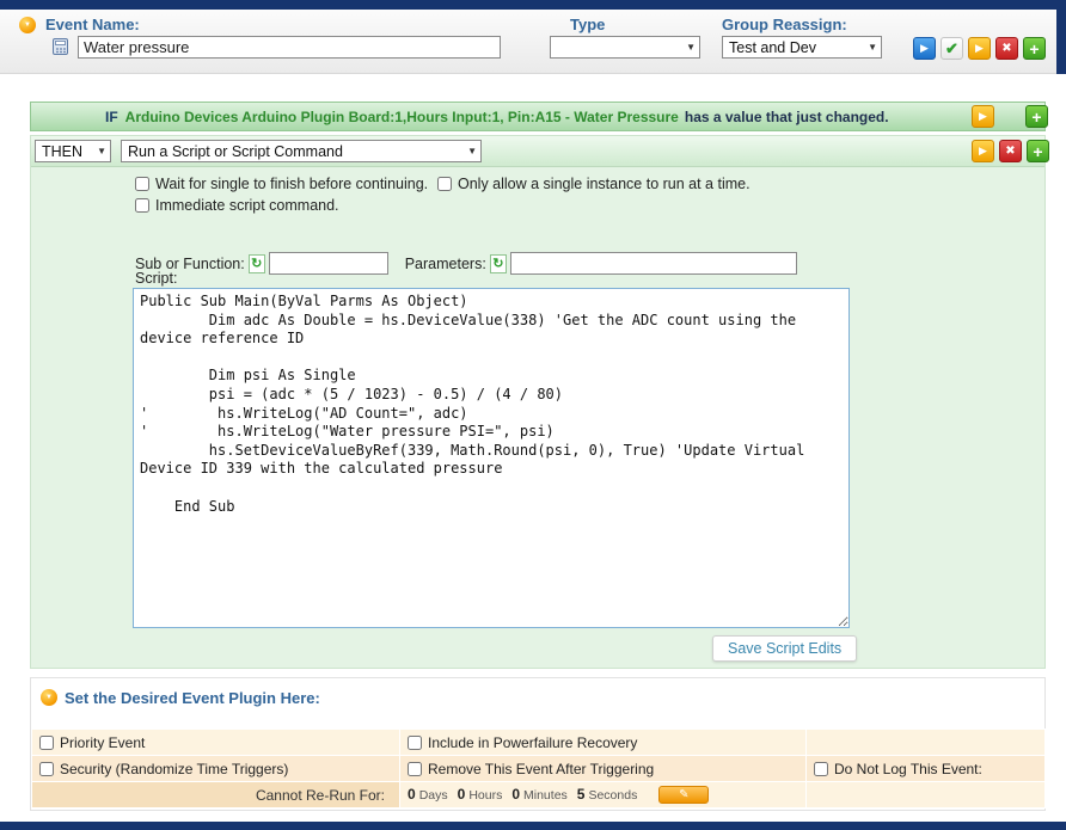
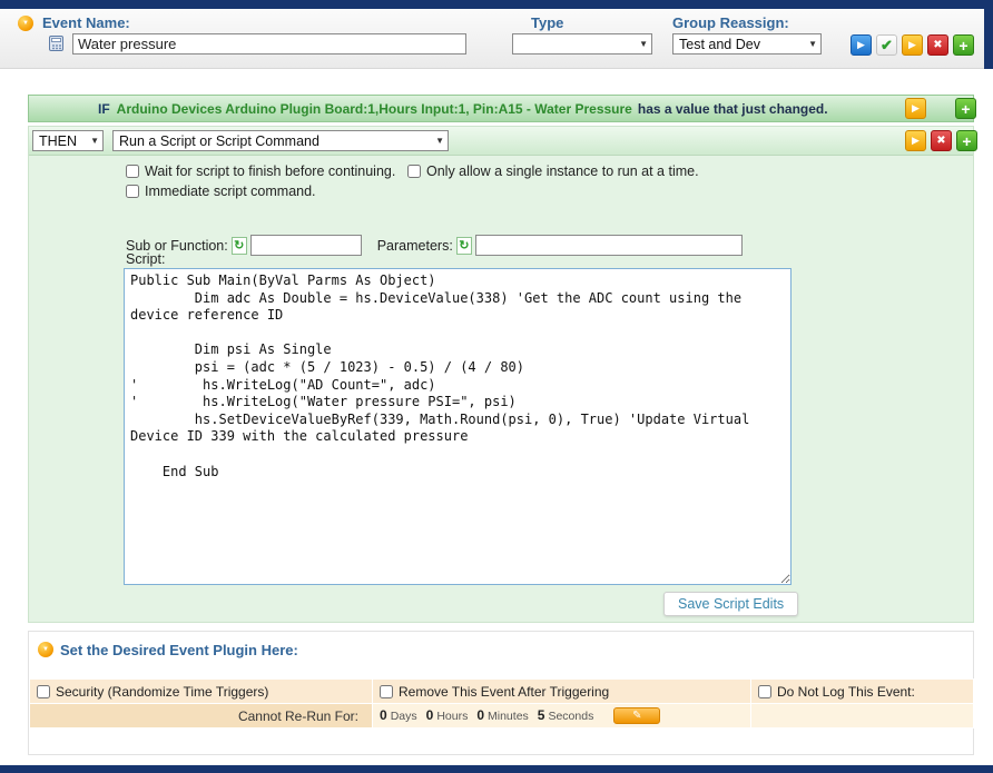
  Event Name:
  Water pressure
  Type
  ▼
  Group Reassign:
  Test and Dev
  ▼
  ▶
  ✔
  ▶
  ✖
  +
  IF
  Arduino Devices Arduino Plugin Board:1,Hours Input:1, Pin:A15 - Water Pressure
  has a value that just changed.
  ▶
  +
  THEN
  ▼
  Run a Script or Script Command
  ▼
  ▶
  ✖
  +
- Wait for single to finish before continuing.
+ Wait for script to finish before continuing.
  Only allow a single instance to run at a time.
  Immediate script command.
  Sub or Function:
  ↻
  Parameters:
  ↻
  Script:
  Public Sub Main(ByVal Parms As Object)
  Save Script Edits
  Set the Desired Event Plugin Here:
- Priority Event	Include in Powerfailure Recovery
  Security (Randomize Time Triggers)	Remove This Event After Triggering	Do Not Log This Event:
  Cannot Re-Run For:	0 Days 0 Hours 0 Minutes 5 Seconds ✎
